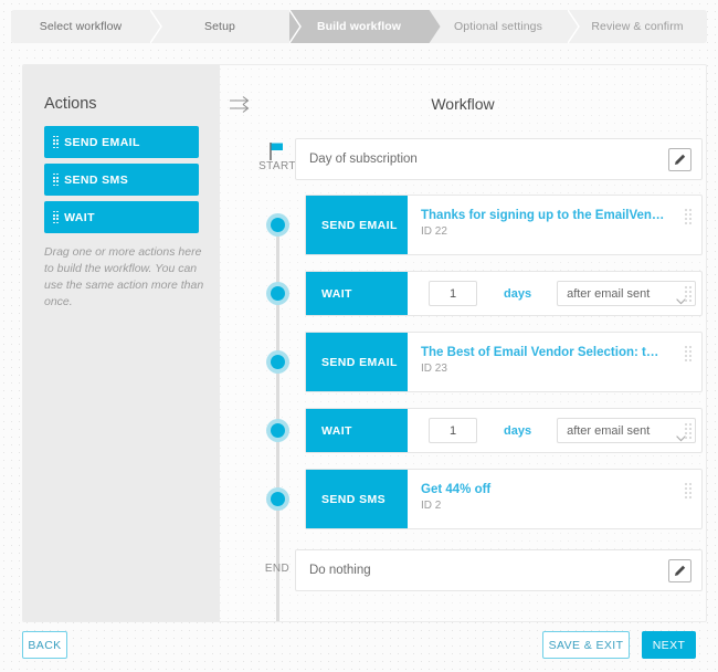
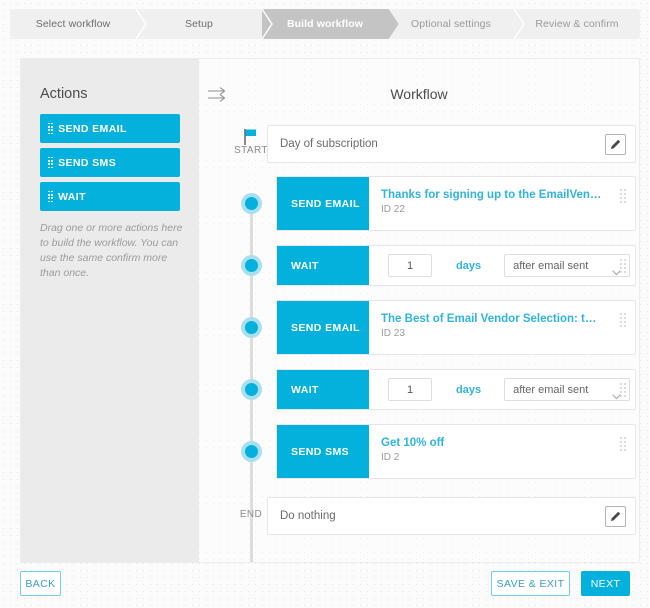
  Select workflow
  Setup
  Build workflow
  Optional settings
  Review & confirm
  Actions
  SEND EMAIL
  SEND SMS
  WAIT
- Drag one or more actions here to build the workflow. You can use the same action more than once.
+ Drag one or more actions here to build the workflow. You can use the same confirm more than once.
  Workflow
  START
  Day of subscription
  SEND EMAIL
  Thanks for signing up to the EmailVen…
  ID 22
  WAIT
  1
  days
  after email sent
  SEND EMAIL
  The Best of Email Vendor Selection: t…
  ID 23
  WAIT
  1
  days
  after email sent
  SEND SMS
- Get 44% off
+ Get 10% off
  ID 2
  END
  Do nothing
  BACK
  SAVE & EXIT
  NEXT
